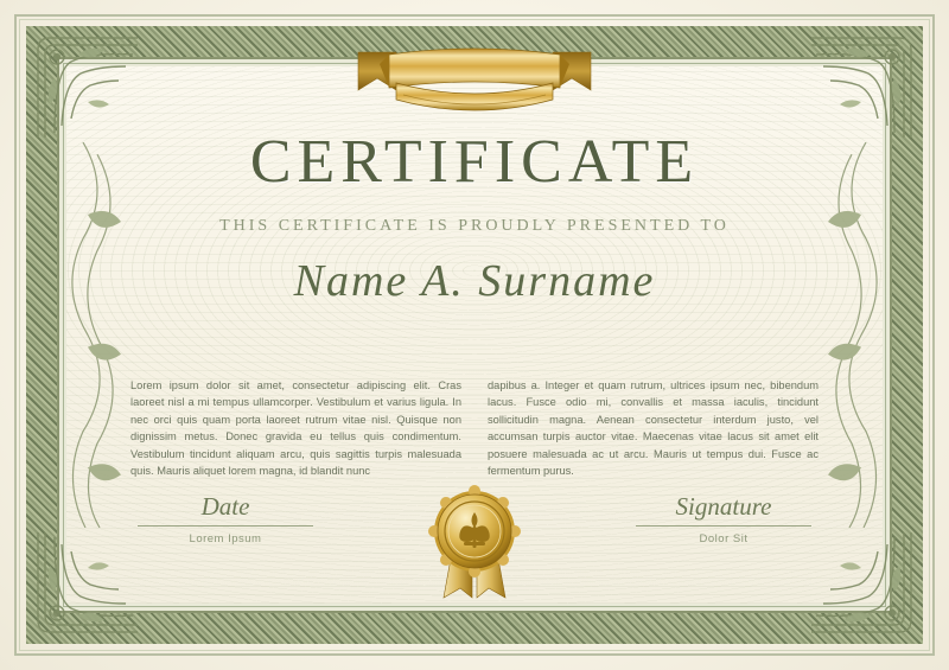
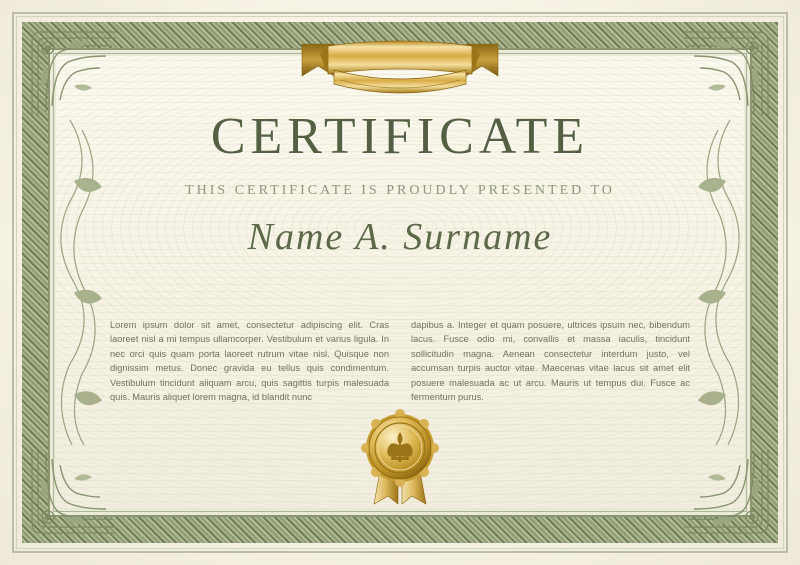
  CERTIFICATE
  THIS CERTIFICATE IS PROUDLY PRESENTED TO
  Name A. Surname
  Lorem ipsum dolor sit amet, consectetur adipiscing elit. Cras laoreet nisl a mi tempus ullamcorper. Vestibulum et varius ligula. In nec orci quis quam porta laoreet rutrum vitae nisl. Quisque non dignissim metus. Donec gravida eu tellus quis condimentum. Vestibulum tincidunt aliquam arcu, quis sagittis turpis malesuada quis. Mauris aliquet lorem magna, id blandit nunc
- dapibus a. Integer et quam rutrum, ultrices ipsum nec, bibendum lacus. Fusce odio mi, convallis et massa iaculis, tincidunt sollicitudin magna. Aenean consectetur interdum justo, vel accumsan turpis auctor vitae. Maecenas vitae lacus sit amet elit posuere malesuada ac ut arcu. Mauris ut tempus dui. Fusce ac fermentum purus.
+ dapibus a. Integer et quam posuere, ultrices ipsum nec, bibendum lacus. Fusce odio mi, convallis et massa iaculis, tincidunt sollicitudin magna. Aenean consectetur interdum justo, vel accumsan turpis auctor vitae. Maecenas vitae lacus sit amet elit posuere malesuada ac ut arcu. Mauris ut tempus dui. Fusce ac fermentum purus.
- Date
- Lorem Ipsum
- Signature
- Dolor Sit
